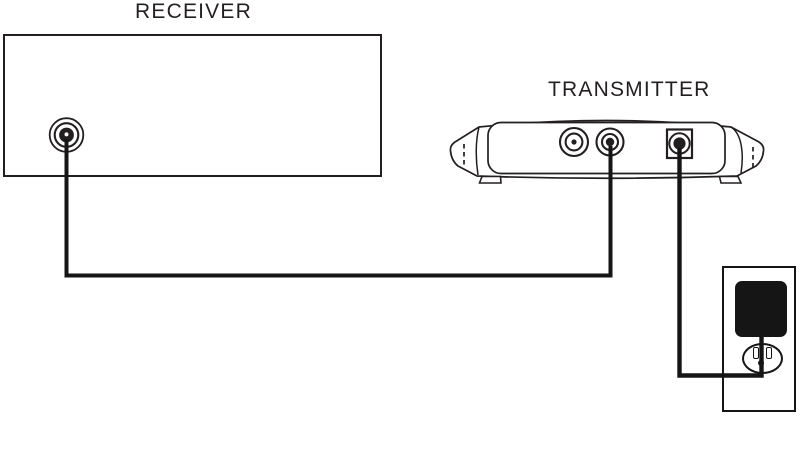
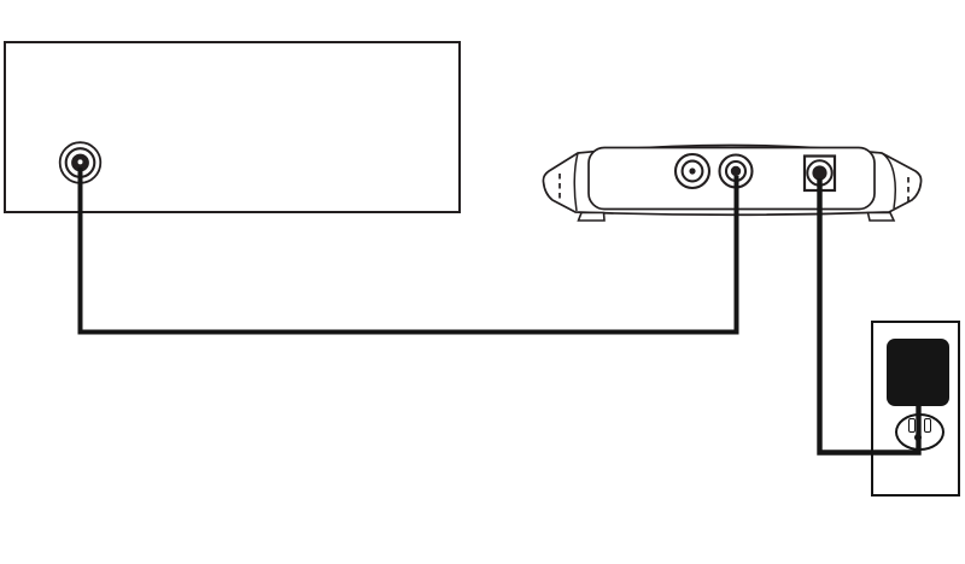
- RECEIVER
- TRANSMITTER
